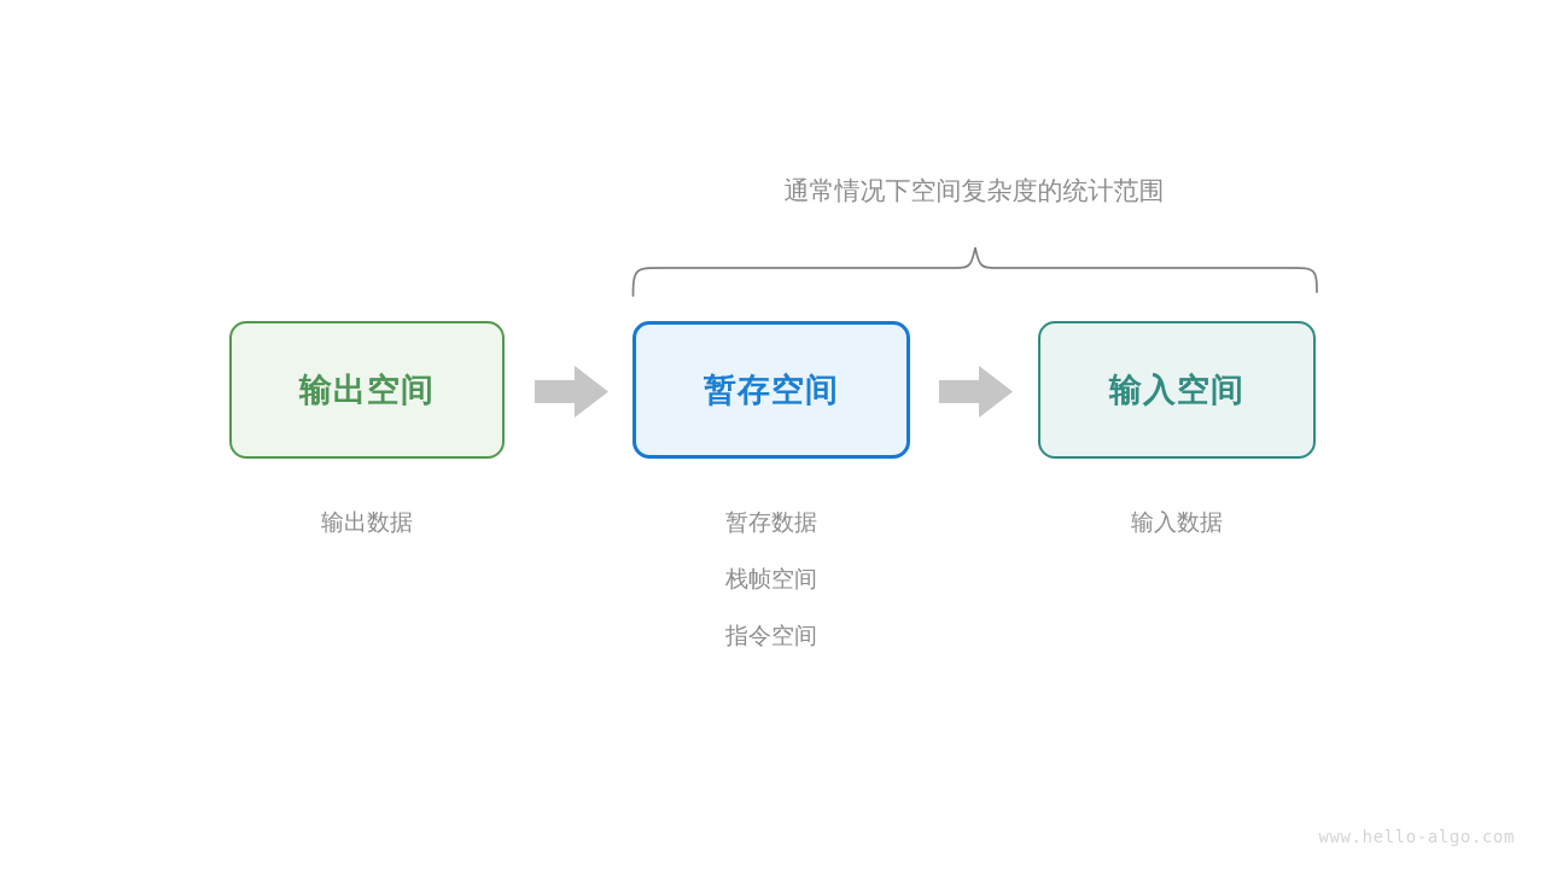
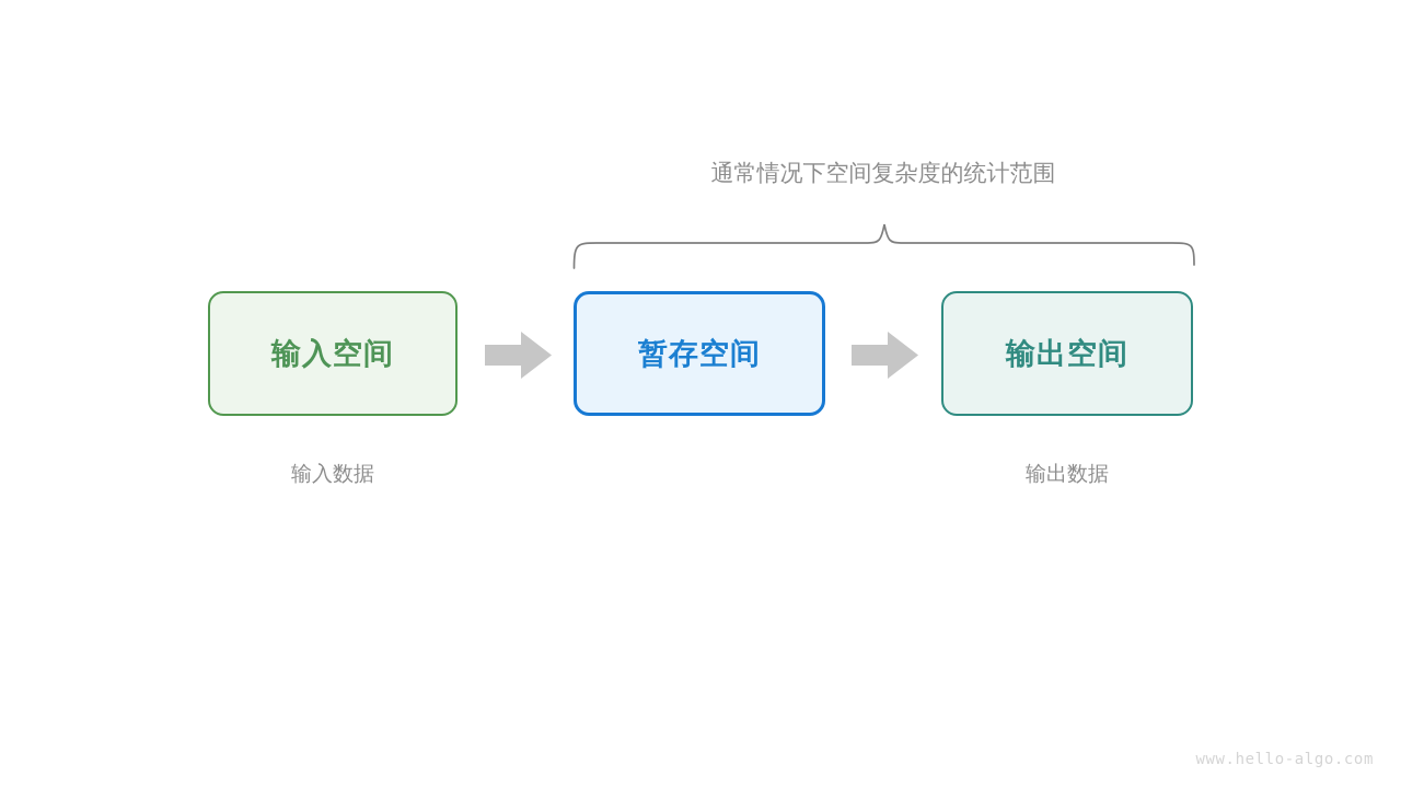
  通常情况下空间复杂度的统计范围
- 输出空间
+ 输入空间
  暂存空间
- 输入空间
+ 输出空间
- 输出数据
+ 输入数据
- 暂存数据
- 栈帧空间
- 指令空间
- 输入数据
+ 输出数据
  www.hello-algo.com
